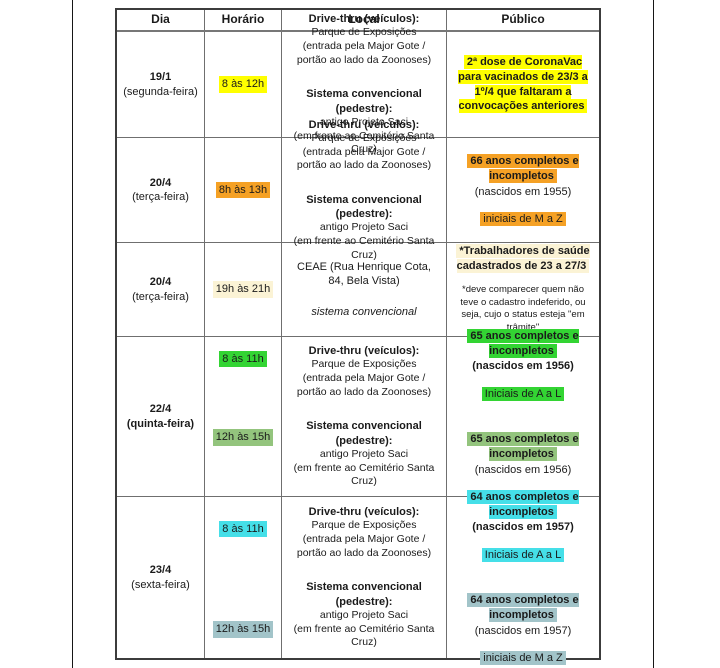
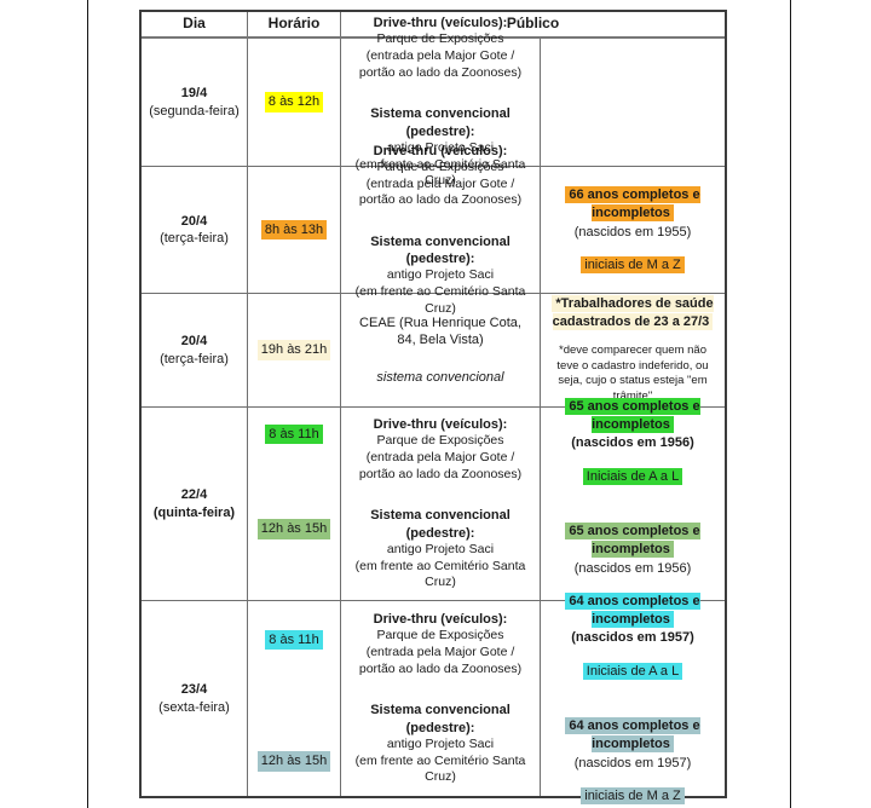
  Dia
  Horário
- Local
  Público
- 19/1
+ 19/4
  (segunda-feira)
  8 às 12h
  Drive-thru (veículos):
  Parque de Exposições
  (entrada pela Major Gote / portão ao lado da Zoonoses)
  Sistema convencional (pedestre):
  antigo Projeto Saci
  (em frente ao Cemitério Santa Cruz)
- 2ª dose de CoronaVac para vacinados de 23/3 a 1º/4 que faltaram a convocações anteriores
  20/4
  (terça-feira)
  8h às 13h
  Drive-thru (veículos):
  Parque de Exposições
  (entrada pela Major Gote / portão ao lado da Zoonoses)
  Sistema convencional (pedestre):
  antigo Projeto Saci
  (em frente ao Cemitério Santa Cruz)
  66 anos completos e incompletos
  (nascidos em 1955)
  iniciais de M a Z
  20/4
  (terça-feira)
  19h às 21h
  CEAE (Rua Henrique Cota, 84, Bela Vista)
  sistema convencional
  *Trabalhadores de saúde cadastrados de 23 a 27/3
  *deve comparecer quem não teve o cadastro indeferido, ou seja, cujo o status esteja "em trâmite"
  22/4
  (quinta-feira)
  8 às 11h
  12h às 15h
  Drive-thru (veículos):
  Parque de Exposições
  (entrada pela Major Gote / portão ao lado da Zoonoses)
  Sistema convencional (pedestre):
  antigo Projeto Saci
  (em frente ao Cemitério Santa Cruz)
  65 anos completos e incompletos
  (nascidos em 1956)
  Iniciais de A a L
  65 anos completos e incompletos
  (nascidos em 1956)
  23/4
  (sexta-feira)
  8 às 11h
  12h às 15h
  Drive-thru (veículos):
  Parque de Exposições
  (entrada pela Major Gote / portão ao lado da Zoonoses)
  Sistema convencional (pedestre):
  antigo Projeto Saci
  (em frente ao Cemitério Santa Cruz)
  64 anos completos e incompletos
  (nascidos em 1957)
  Iniciais de A a L
  64 anos completos e incompletos
  (nascidos em 1957)
  iniciais de M a Z
